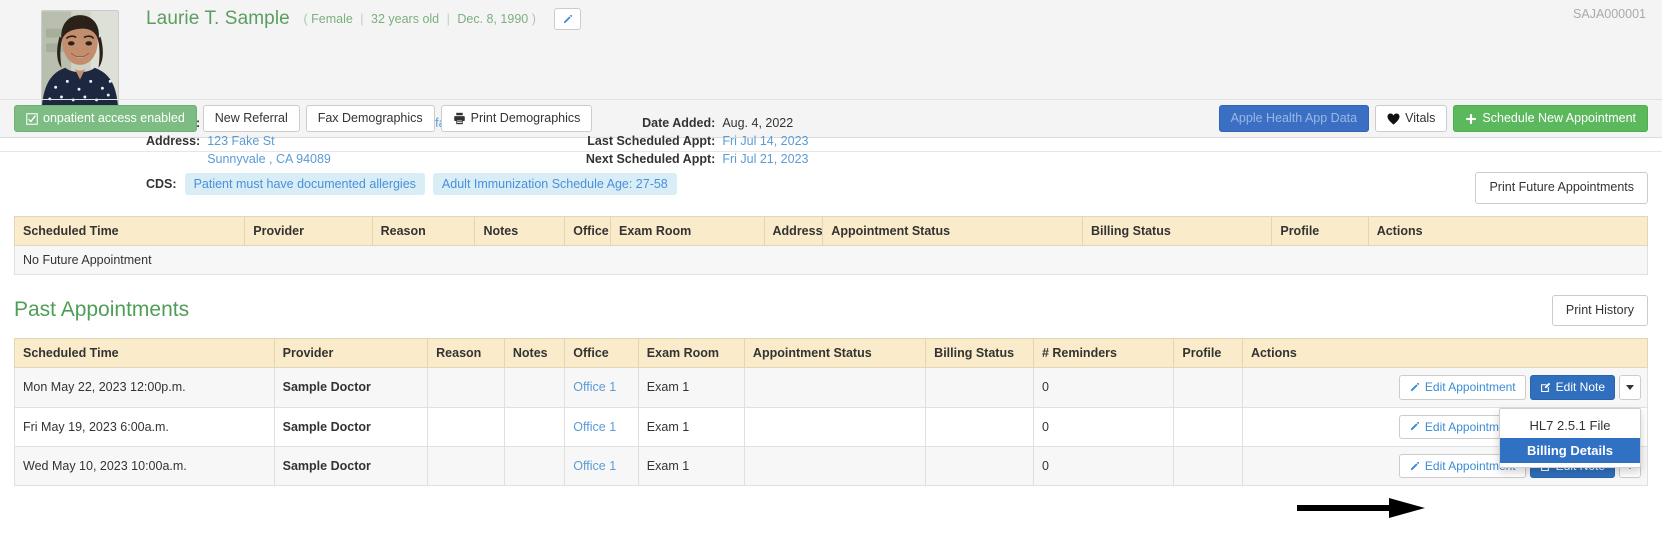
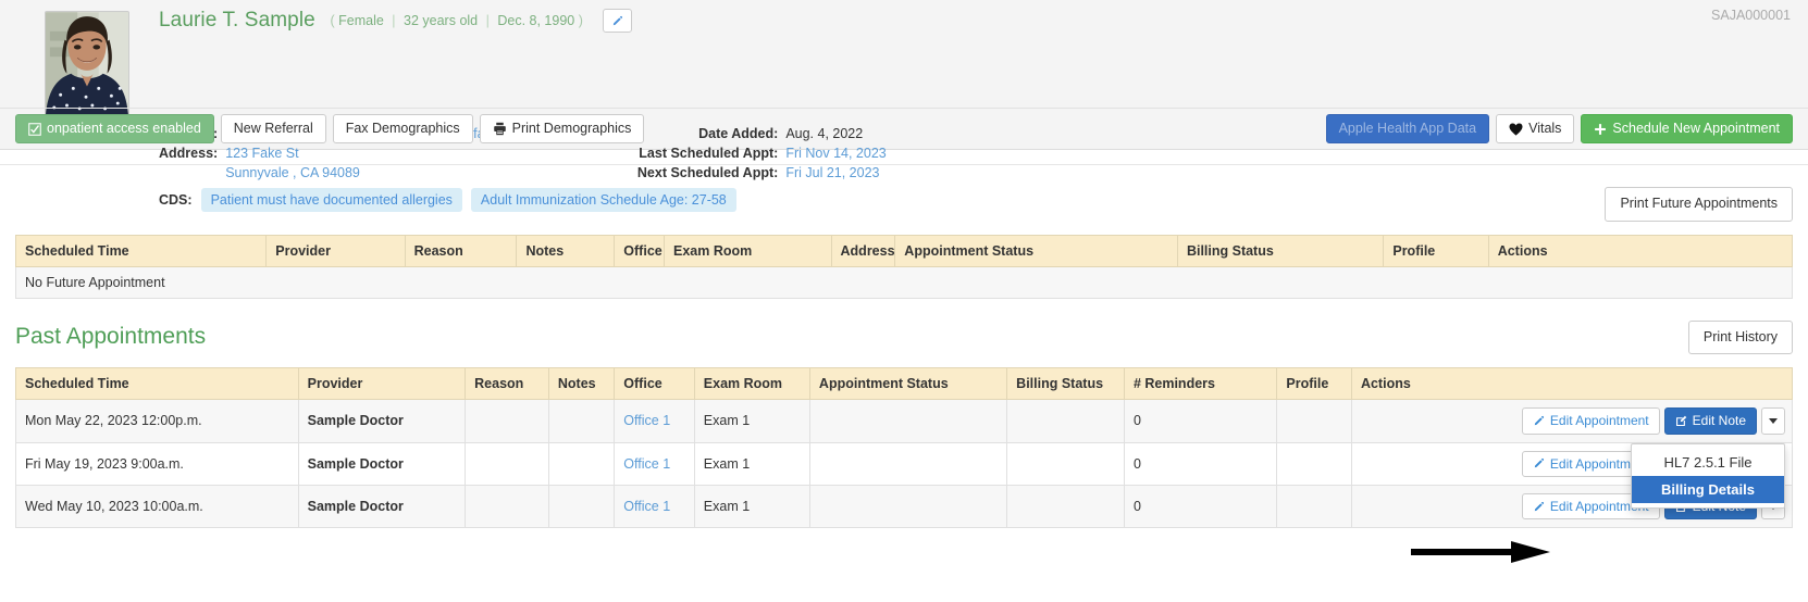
  SAJA000001
  Laurie T. Sample ( Female | 32 years old | Dec. 8, 1990 )
  Address:
  123 Fake St
  Sunnyvale , CA 94089
  Date Added:
  Aug. 4, 2022
  Last Scheduled Appt:
- Fri Jul 14, 2023
+ Fri Nov 14, 2023
  Next Scheduled Appt:
  Fri Jul 21, 2023
  CDS:
  Patient must have documented allergies
  Adult Immunization Schedule Age: 27-58
  onpatient access enabled
  New Referral
  Fax Demographics
  Print Demographics
  Apple Health App Data
  Vitals
  Schedule New Appointment
  Print Future Appointments
  Scheduled Time	Provider	Reason	Notes	Office	Exam Room	Address	Appointment Status	Billing Status	Profile	Actions
  No Future Appointment
  Past Appointments
  Print History
  Scheduled Time	Provider	Reason	Notes	Office	Exam Room	Appointment Status	Billing Status	# Reminders	Profile	Actions
  Mon May 22, 2023 12:00p.m.	Sample Doctor			Office 1	Exam 1			0		Edit Appointment Edit Note HL7 2.5.1 File Billing Details
- Fri May 19, 2023 6:00a.m.	Sample Doctor			Office 1	Exam 1			0		Edit Appointm
+ Fri May 19, 2023 9:00a.m.	Sample Doctor			Office 1	Exam 1			0		Edit Appointm
  Wed May 10, 2023 10:00a.m.	Sample Doctor			Office 1	Exam 1			0		Edit Appointm
